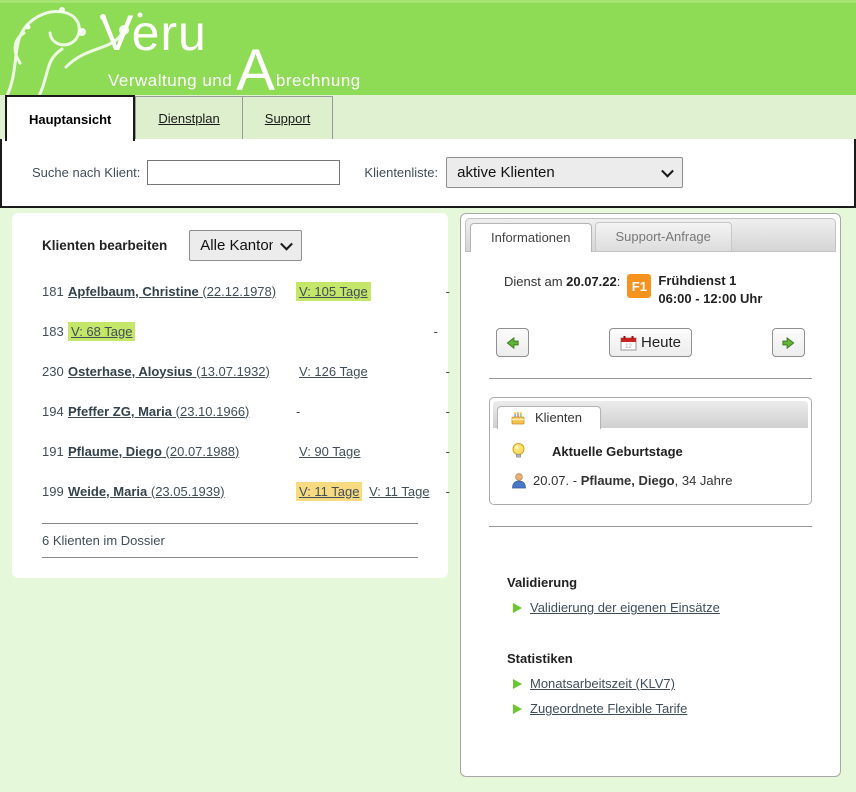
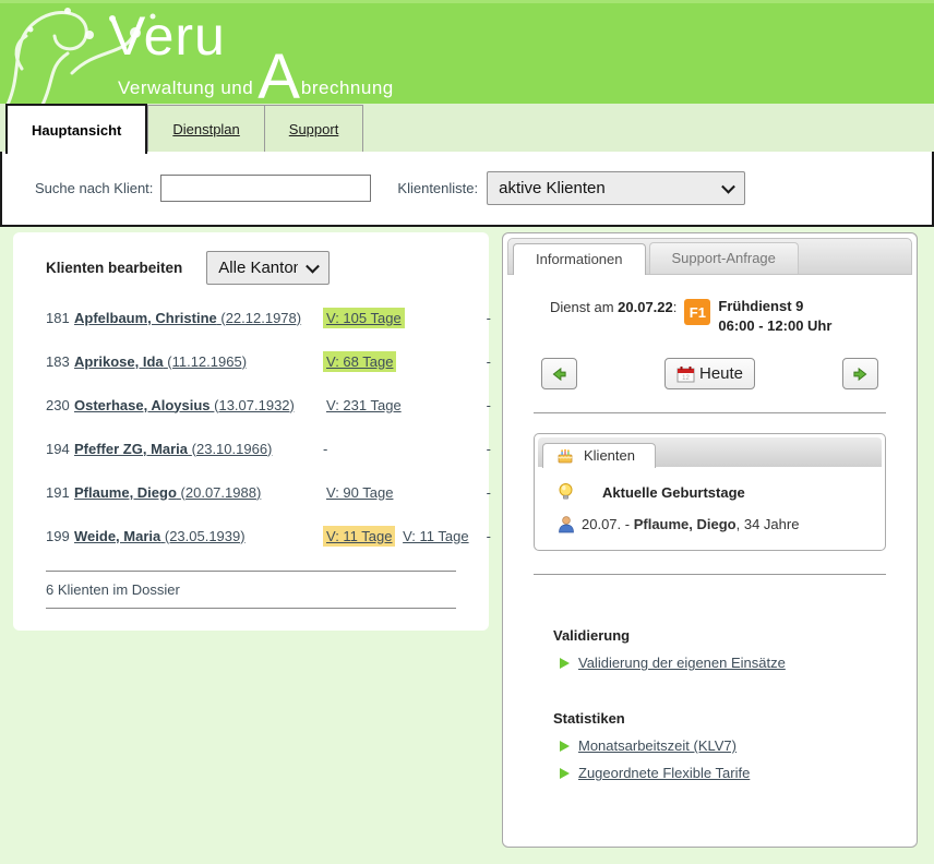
  Veru
  Verwaltung und
  A
  brechnung
  Hauptansicht
  Dienstplan
  Support
  Suche nach Klient:
  Klientenliste:
  aktive Klienten
  Klienten bearbeiten
  Alle Kanton
  181
  Apfelbaum, Christine (22.12.1978)
  V: 105 Tage
  -
  183
+ Aprikose, Ida (11.12.1965)
  V: 68 Tage
  -
  230
  Osterhase, Aloysius (13.07.1932)
- V: 126 Tage
+ V: 231 Tage
  -
  194
  Pfeffer ZG, Maria (23.10.1966)
  -
  -
  191
  Pflaume, Diego (20.07.1988)
  V: 90 Tage
  -
  199
  Weide, Maria (23.05.1939)
  V: 11 Tage V: 11 Tage
  -
  6 Klienten im Dossier
  Informationen
  Support-Anfrage
  Dienst am 20.07.22:
  F1
- Frühdienst 1
+ Frühdienst 9
  06:00 - 12:00 Uhr
  Heute
  Klienten
  Aktuelle Geburtstage
  20.07. - Pflaume, Diego, 34 Jahre
  Validierung
  Validierung der eigenen Einsätze
  Statistiken
  Monatsarbeitszeit (KLV7)
  Zugeordnete Flexible Tarife
